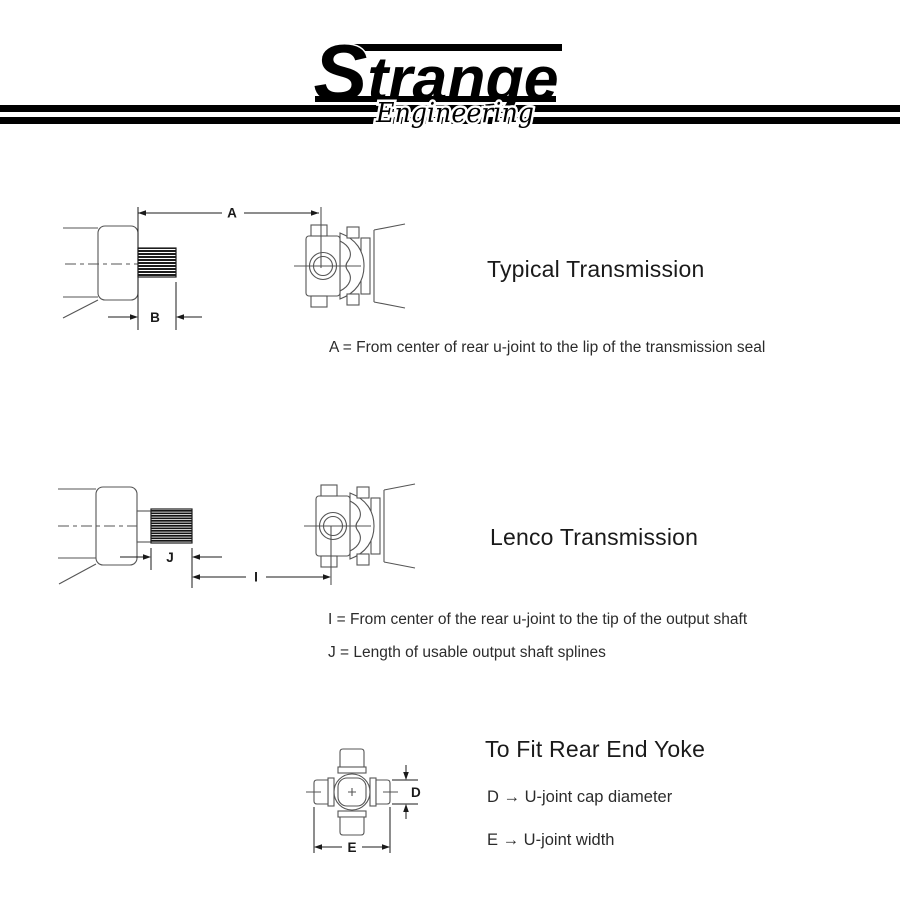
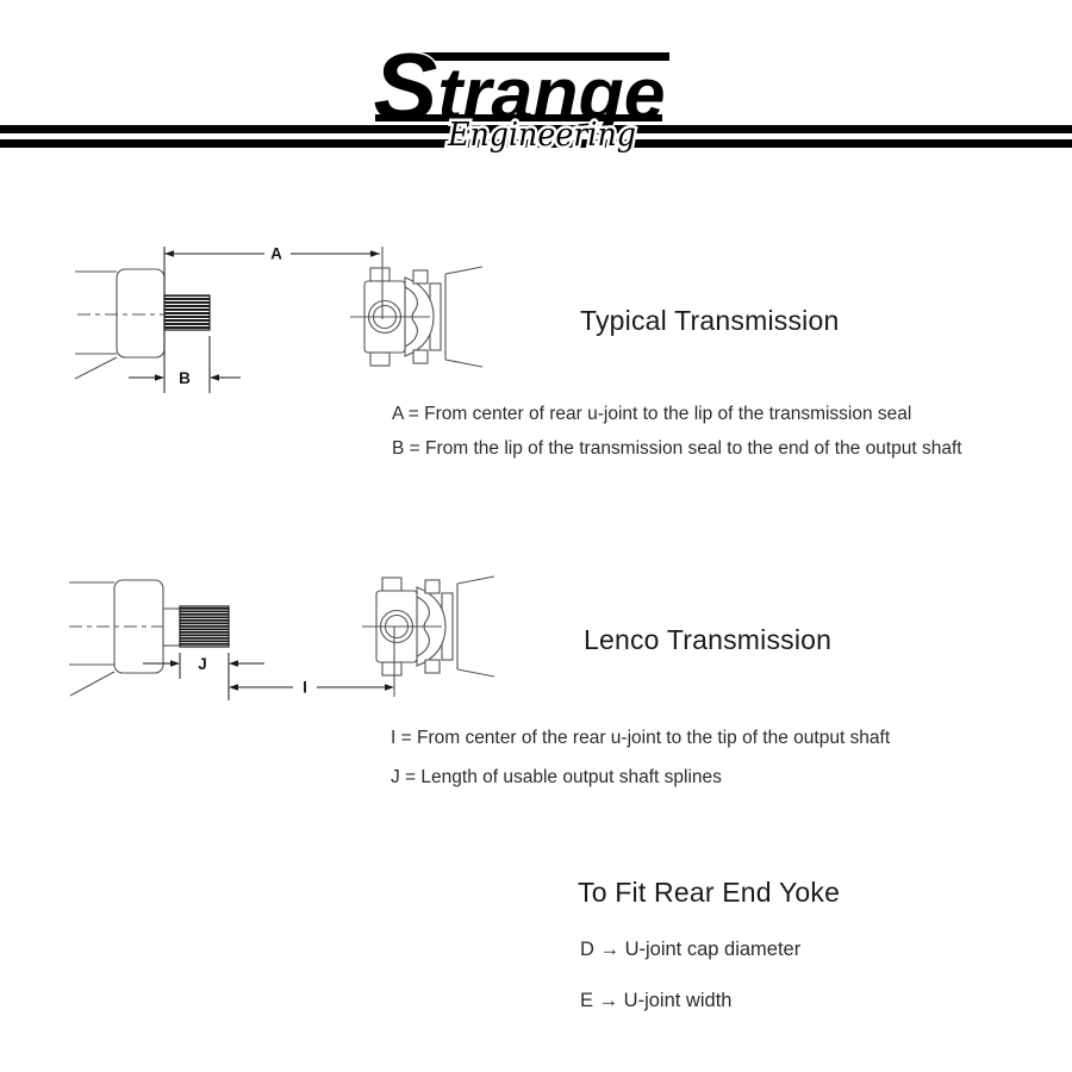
  Strange
  Engineering
  A
  B
  Typical Transmission
  A = From center of rear u-joint to the lip of the transmission seal
+ B = From the lip of the transmission seal to the end of the output shaft
  J
  I
  Lenco Transmission
  I = From center of the rear u-joint to the tip of the output shaft
  J = Length of usable output shaft splines
- D
- E
  To Fit Rear End Yoke
  D → U-joint cap diameter
  E → U-joint width
